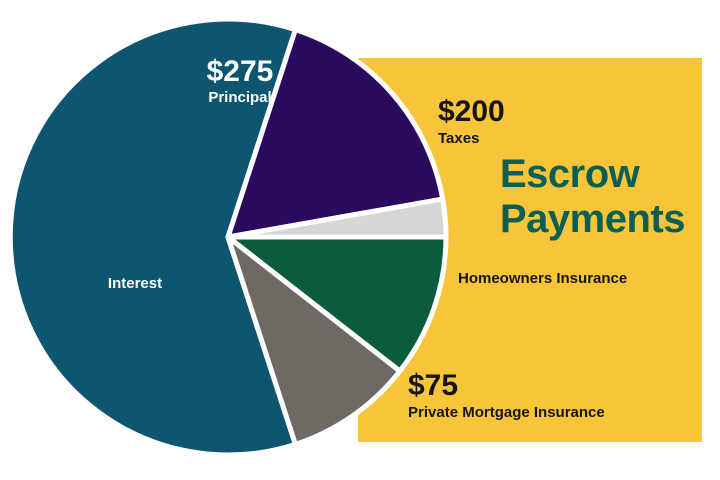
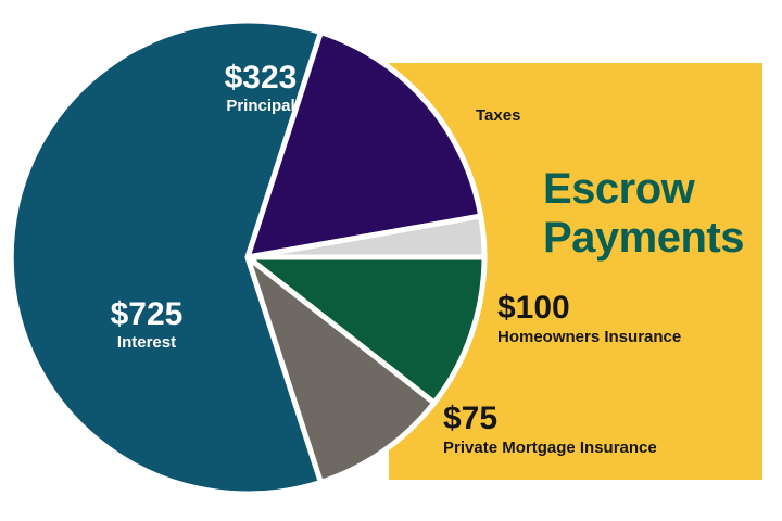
- $275
+ $323
  Principal
+ $725
  Interest
- $200
  Taxes
  Escrow
  Payments
+ $100
  Homeowners Insurance
  $75
  Private Mortgage Insurance
